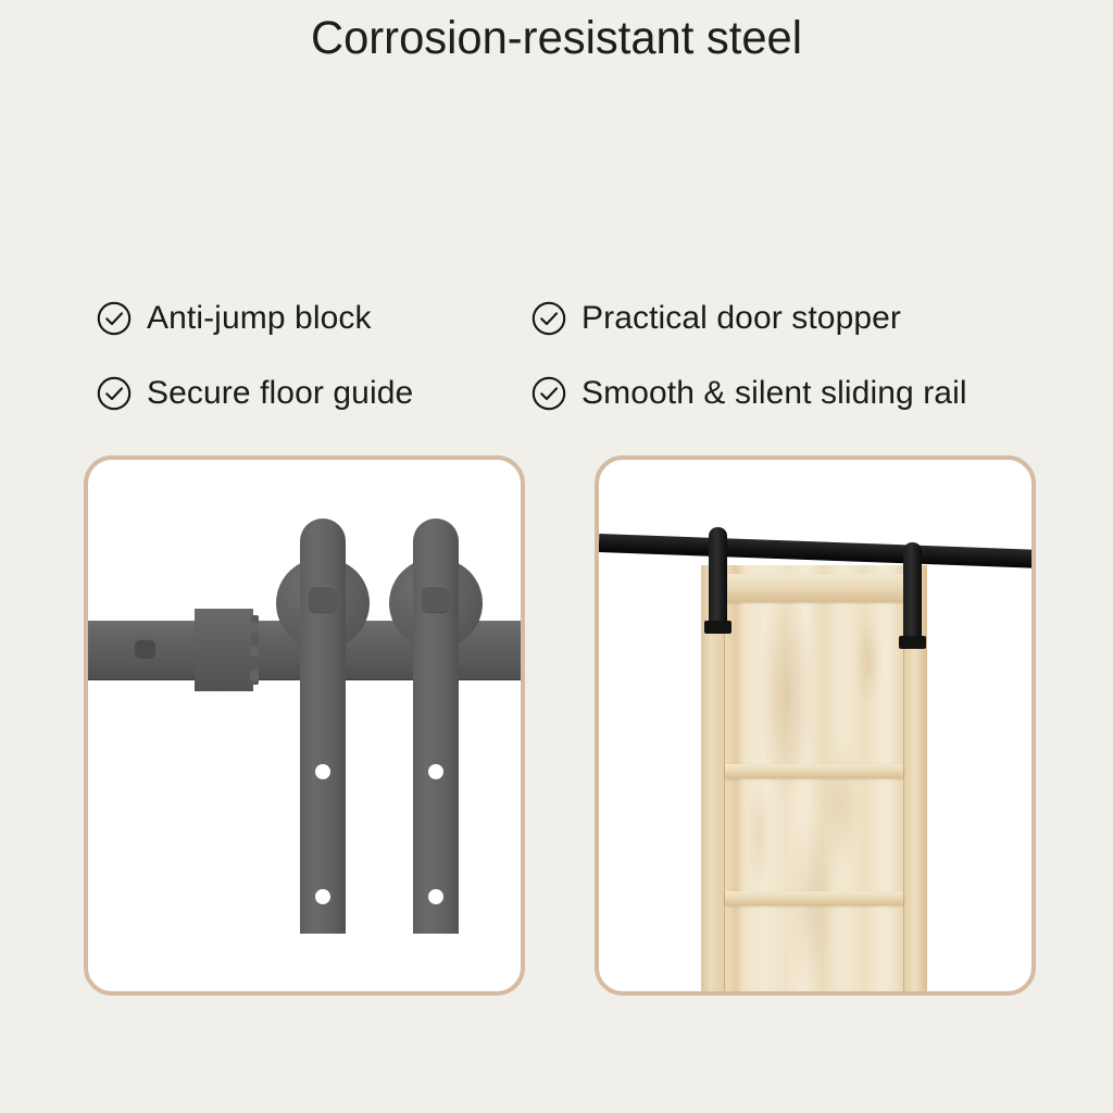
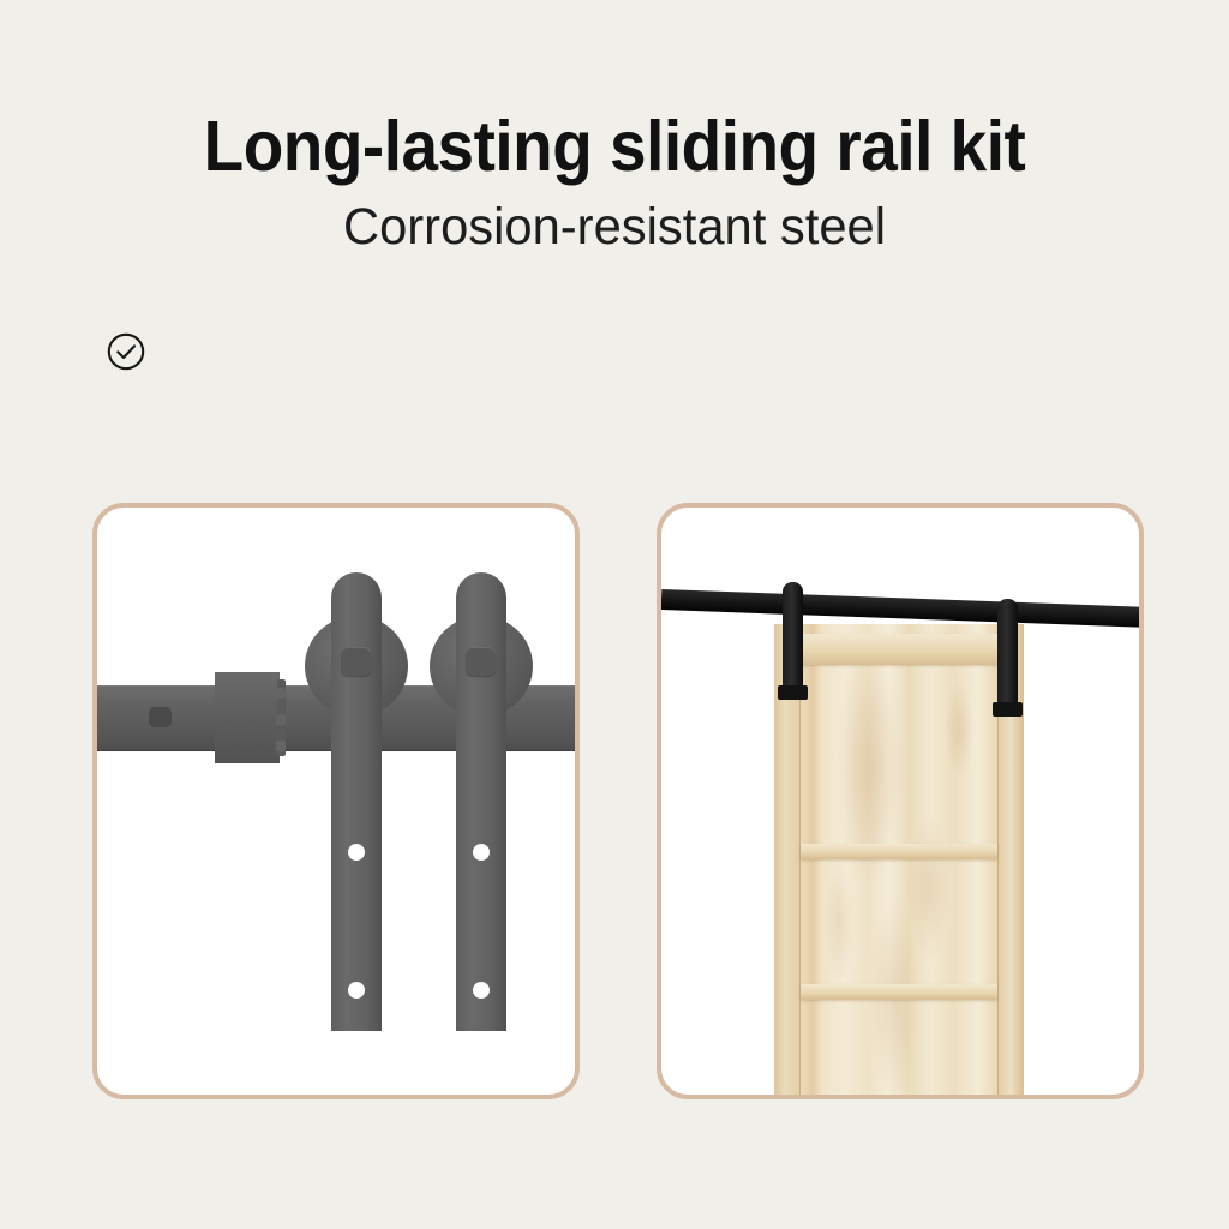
+ Long-lasting sliding rail kit
  Corrosion-resistant steel
- Anti-jump block
- Practical door stopper
- Secure floor guide
- Smooth & silent sliding rail
